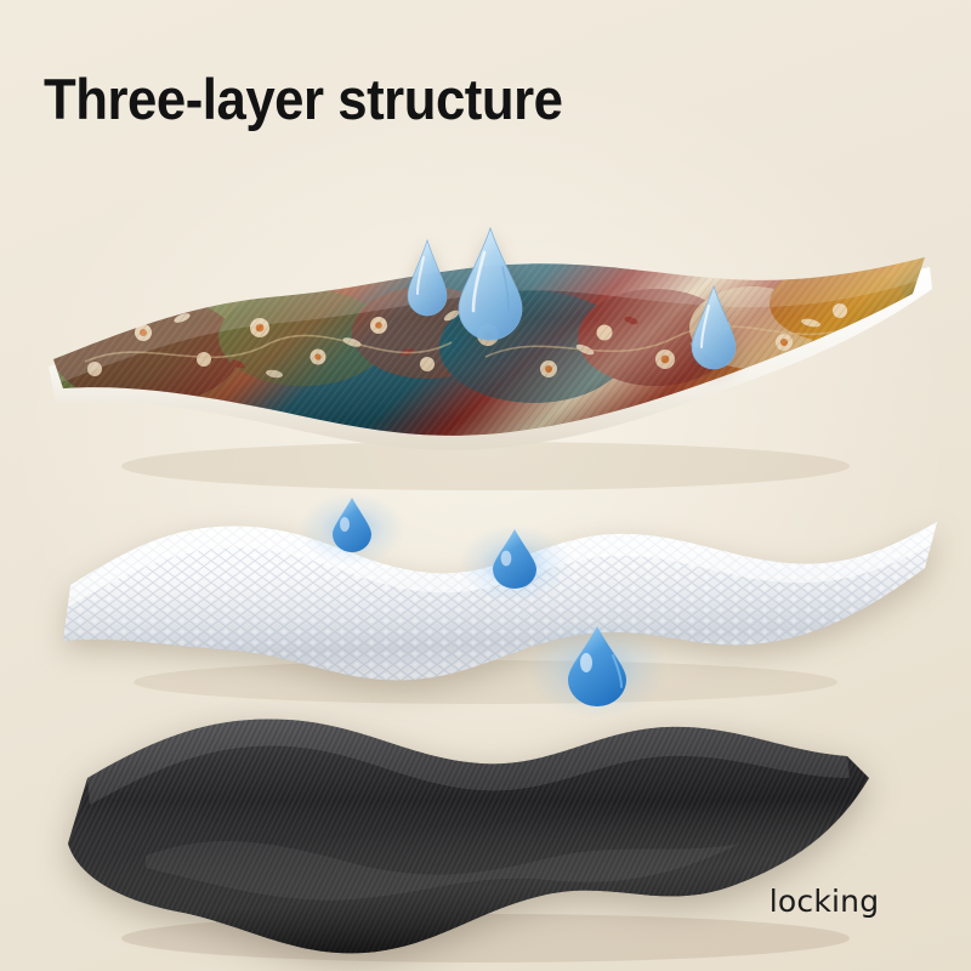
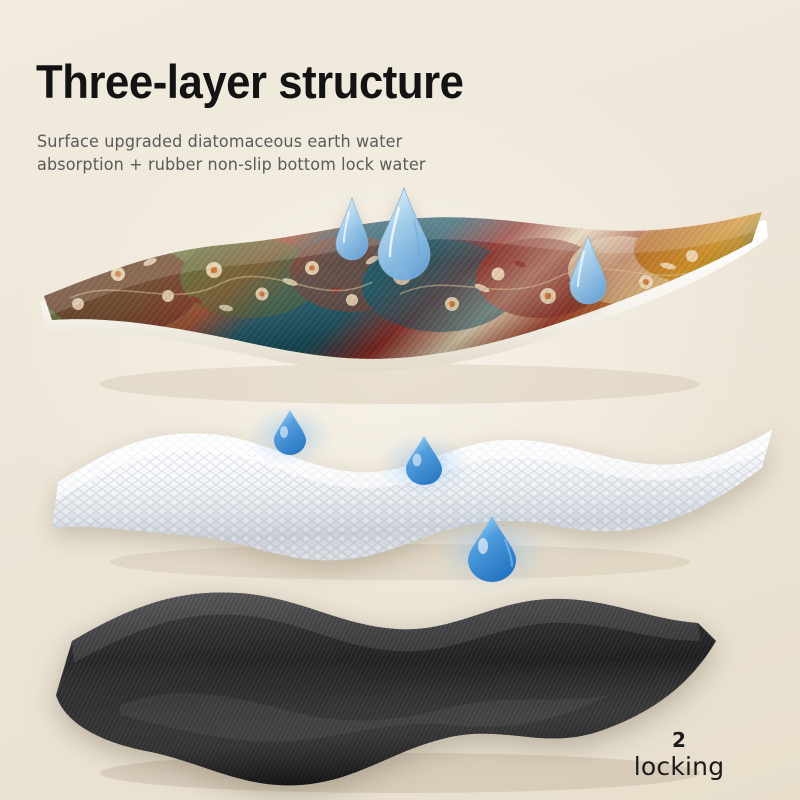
  Three-layer structure
+ Surface upgraded diatomaceous earth water
+ absorption + rubber non-slip bottom lock water
+ 2
  locking
